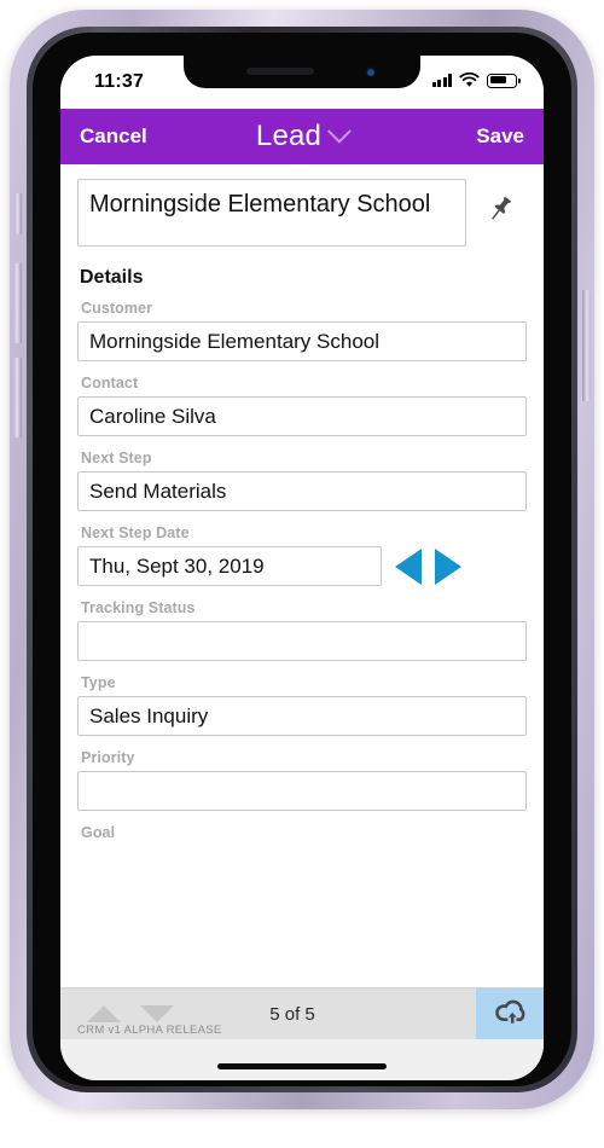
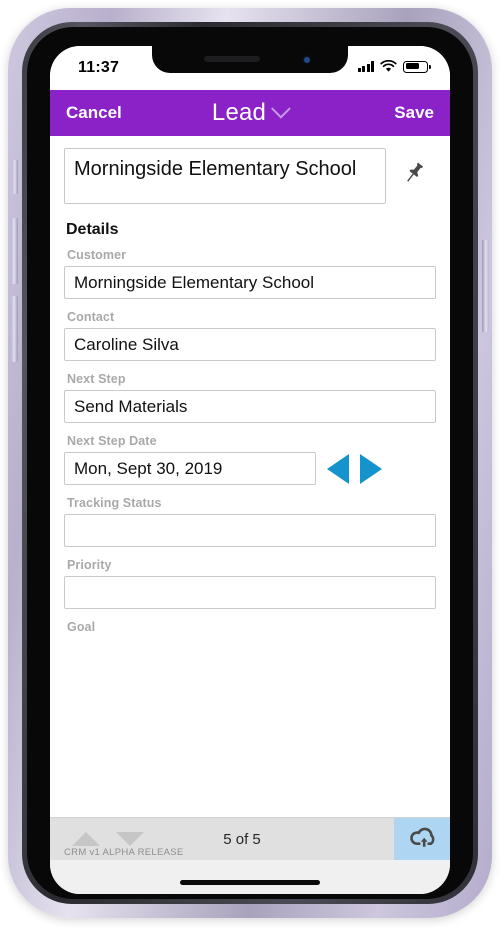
  11:37
  Cancel
  Lead
  Save
  Morningside Elementary School
  Details
  Customer
  Morningside Elementary School
  Contact
  Caroline Silva
  Next Step
  Send Materials
  Next Step Date
- Thu, Sept 30, 2019
+ Mon, Sept 30, 2019
  Tracking Status
- Type
- Sales Inquiry
  Priority
  Goal
  CRM v1 ALPHA RELEASE
  5 of 5
